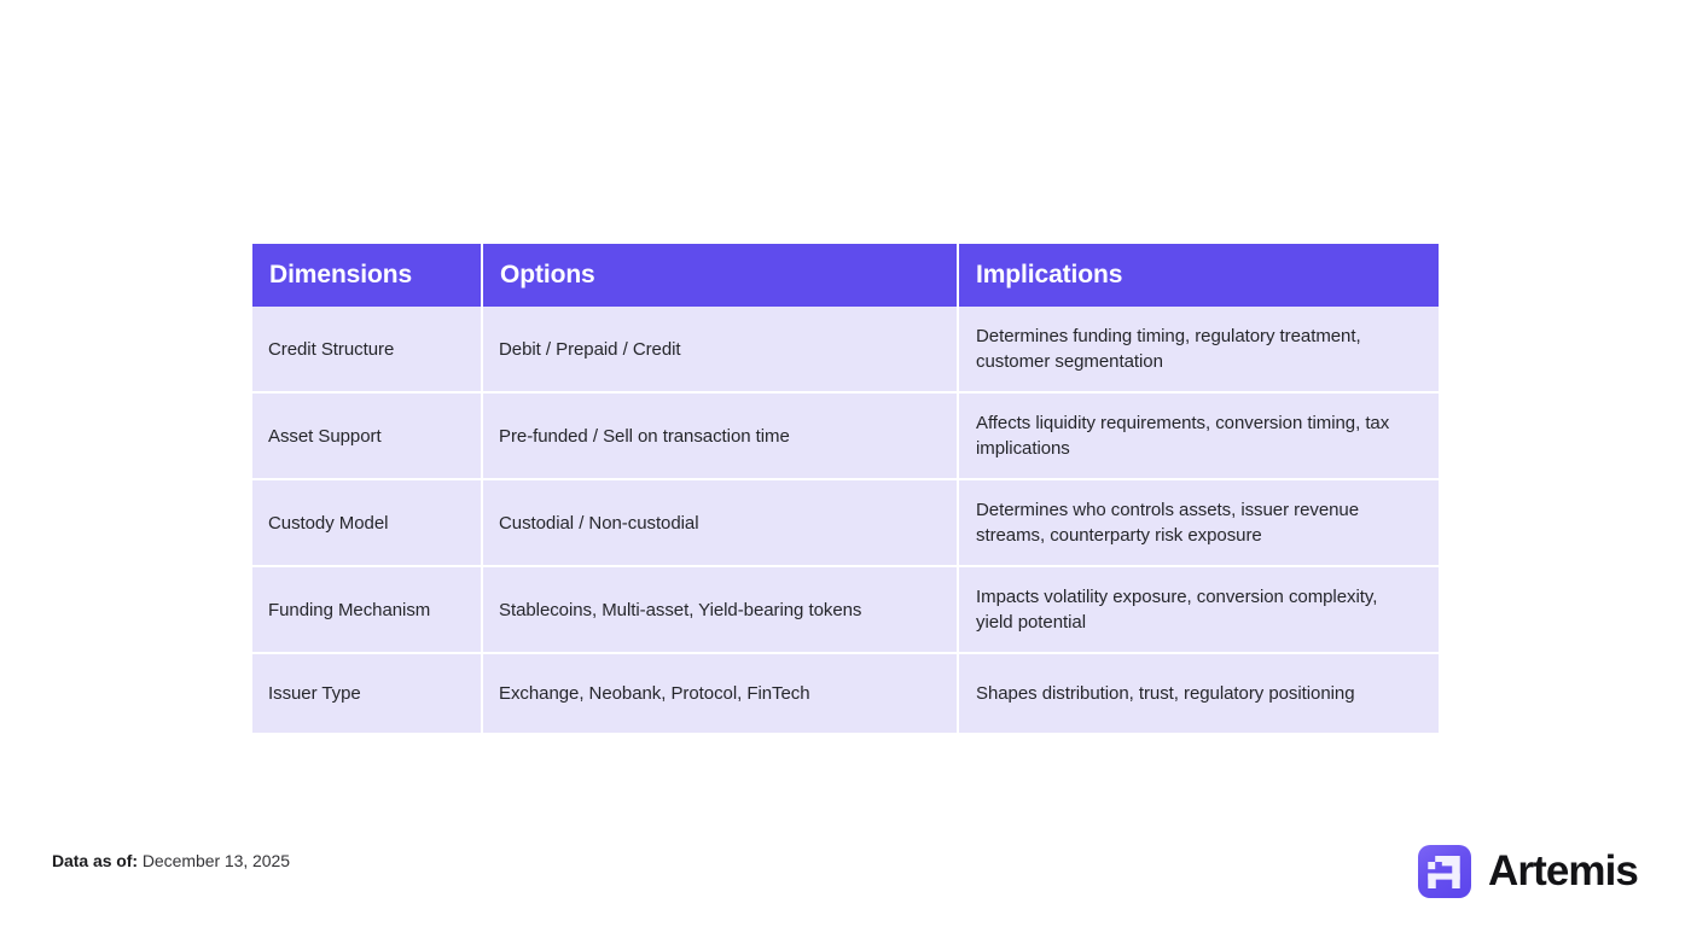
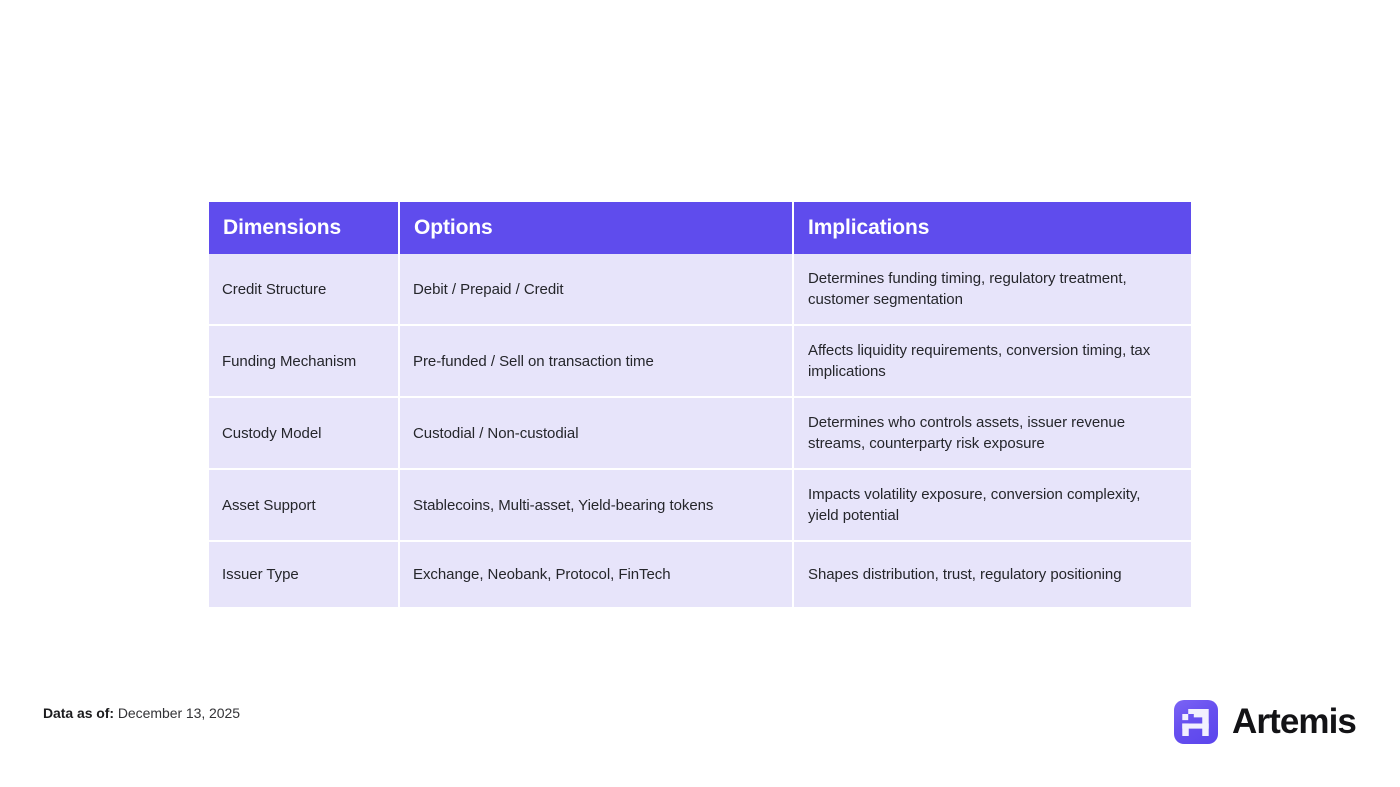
  Dimensions	Options	Implications
  Credit Structure	Debit / Prepaid / Credit	Determines funding timing, regulatory treatment, customer segmentation
- Asset Support	Pre-funded / Sell on transaction time	Affects liquidity requirements, conversion timing, tax implications
+ Funding Mechanism	Pre-funded / Sell on transaction time	Affects liquidity requirements, conversion timing, tax implications
  Custody Model	Custodial / Non-custodial	Determines who controls assets, issuer revenue streams, counterparty risk exposure
- Funding Mechanism	Stablecoins, Multi-asset, Yield-bearing tokens	Impacts volatility exposure, conversion complexity, yield potential
+ Asset Support	Stablecoins, Multi-asset, Yield-bearing tokens	Impacts volatility exposure, conversion complexity, yield potential
  Issuer Type	Exchange, Neobank, Protocol, FinTech	Shapes distribution, trust, regulatory positioning
  Data as of: December 13, 2025
  Artemis
